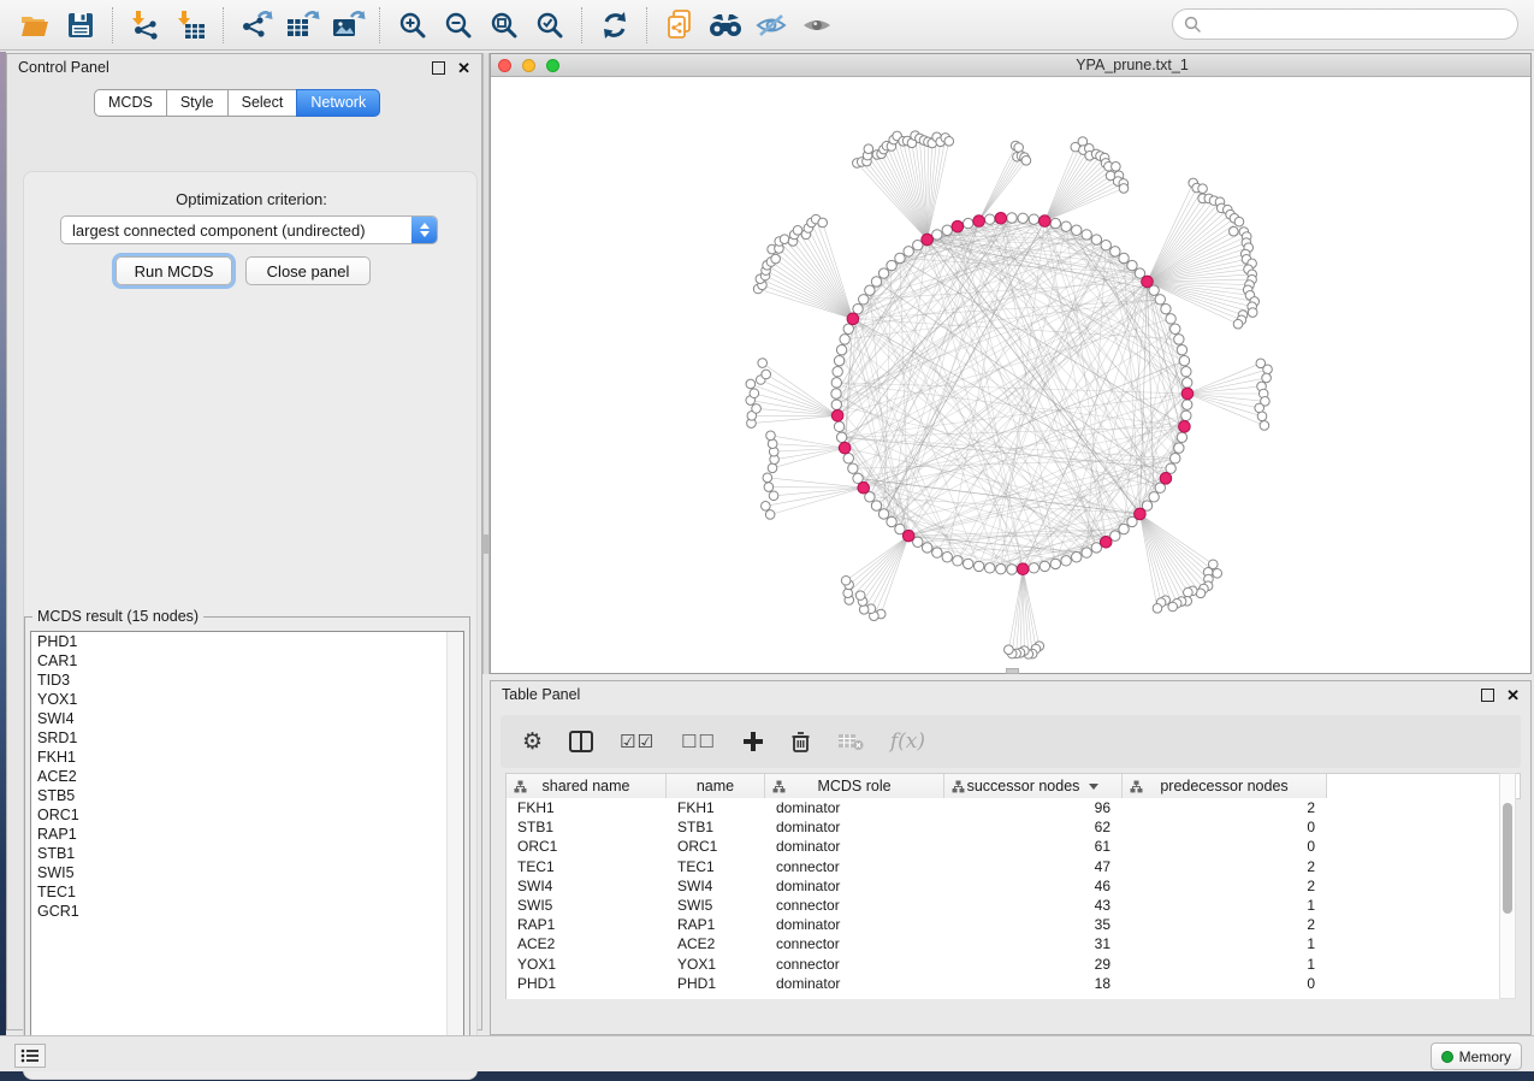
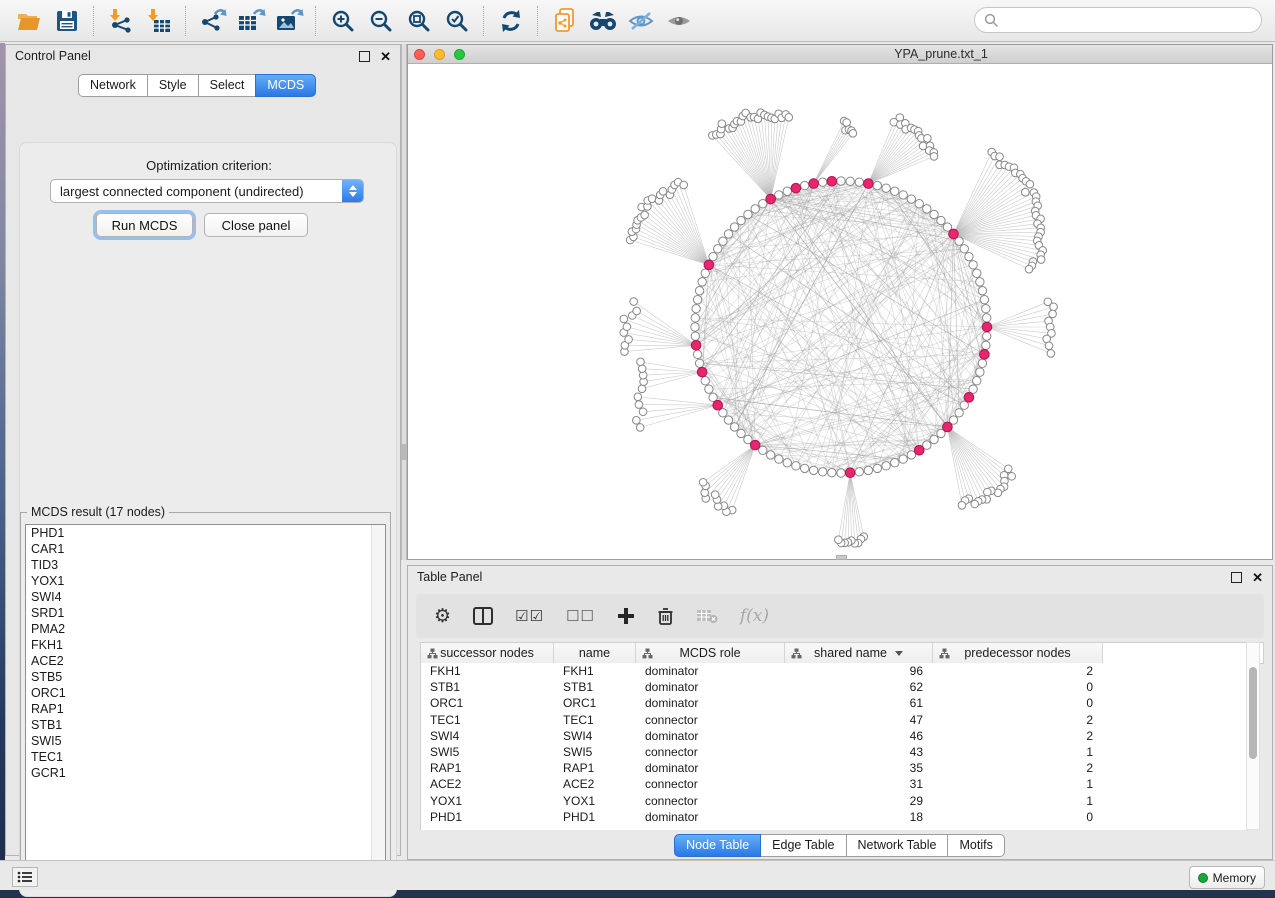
  Control Panel
  ✕
- MCDS
+ Network
  Style
  Select
- Network
+ MCDS
  Optimization criterion:
  largest connected component (undirected)
  Run MCDS
  Close panel
- MCDS result (15 nodes)
+ MCDS result (17 nodes)
  PHD1
  CAR1
  TID3
  YOX1
  SWI4
  SRD1
+ PMA2
  FKH1
  ACE2
  STB5
  ORC1
  RAP1
  STB1
  SWI5
  TEC1
  GCR1
  YPA_prune.txt_1
  Table Panel
  ✕
  ⚙
  ☑☑
  ☐☐
  f(x)
- shared name
+ successor nodes
  name
  MCDS role
- successor nodes
+ shared name
  predecessor nodes
  FKH1
  FKH1
  dominator
  96
  2
  STB1
  STB1
  dominator
  62
  0
  ORC1
  ORC1
  dominator
  61
  0
  TEC1
  TEC1
  connector
  47
  2
  SWI4
  SWI4
  dominator
  46
  2
  SWI5
  SWI5
  connector
  43
  1
  RAP1
  RAP1
  dominator
  35
  2
  ACE2
  ACE2
  connector
  31
  1
  YOX1
  YOX1
  connector
  29
  1
  PHD1
  PHD1
  dominator
  18
  0
+ Node Table
+ Edge Table
+ Network Table
+ Motifs
  Memory
